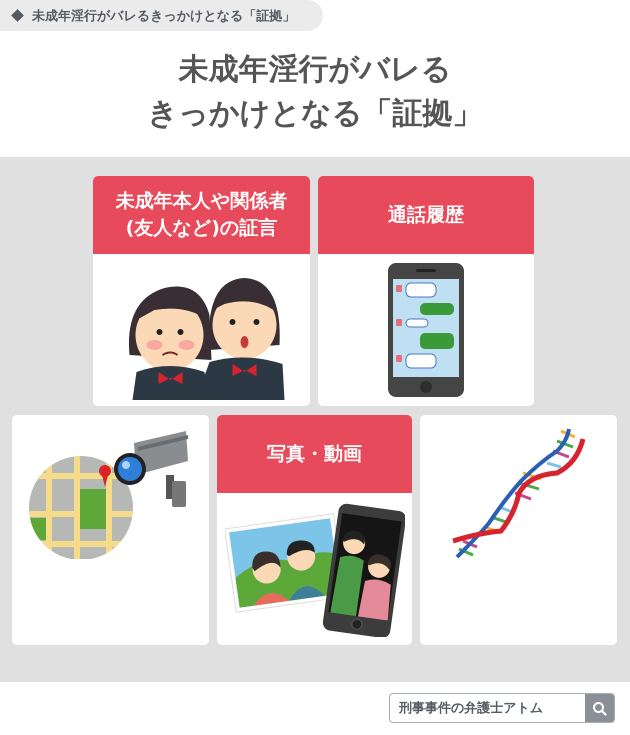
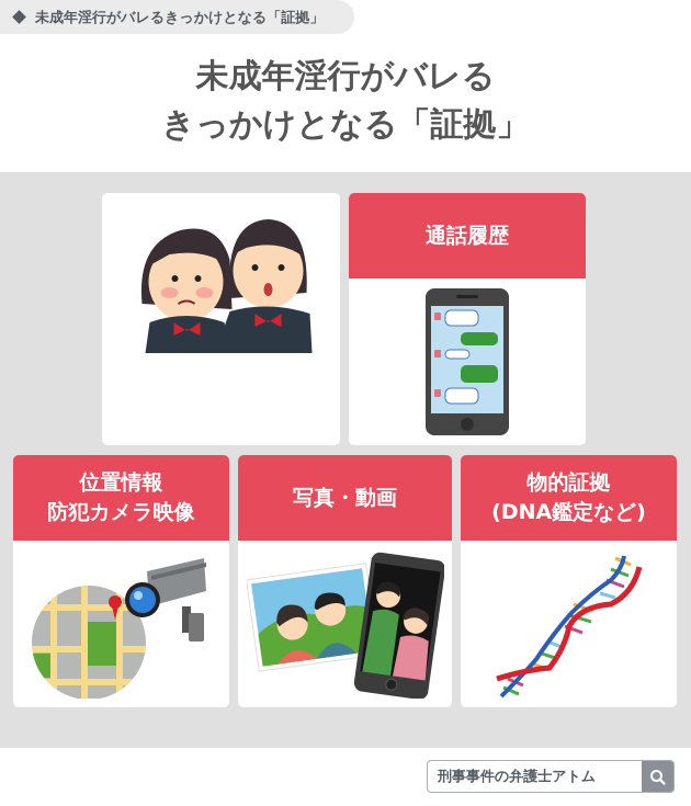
  未成年淫行がバレるきっかけとなる「証拠」
  未成年淫行がバレる
  きっかけとなる「証拠」
- 未成年本人や関係者
- (友人など)の証言
  通話履歴
+ 位置情報
+ 防犯カメラ映像
  写真・動画
+ 物的証拠
+ (DNA鑑定など)
  刑事事件の弁護士アトム
